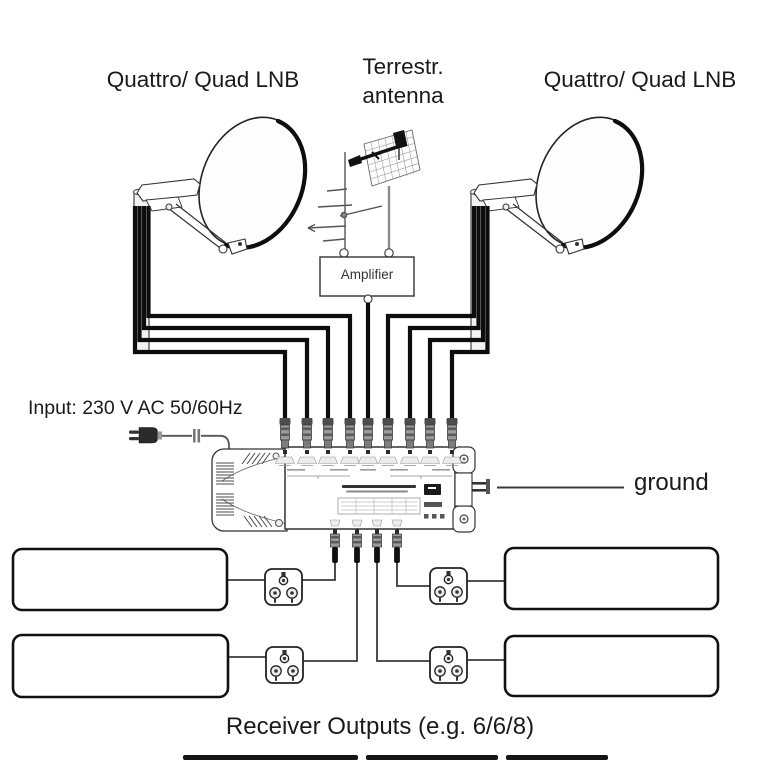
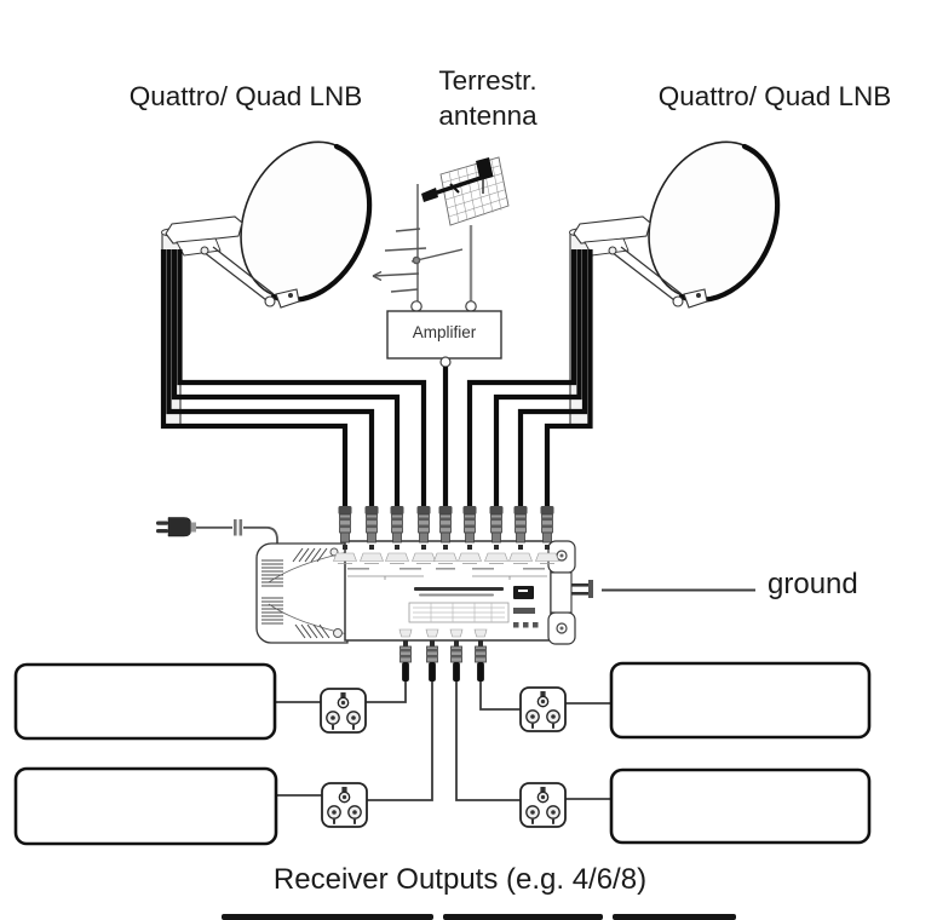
  Quattro/ Quad LNB
  Terrestr.
  antenna
  Quattro/ Quad LNB
- Input: 230 V AC 50/60Hz
  Amplifier
  ground
- Receiver Outputs (e.g. 6/6/8)
+ Receiver Outputs (e.g. 4/6/8)
